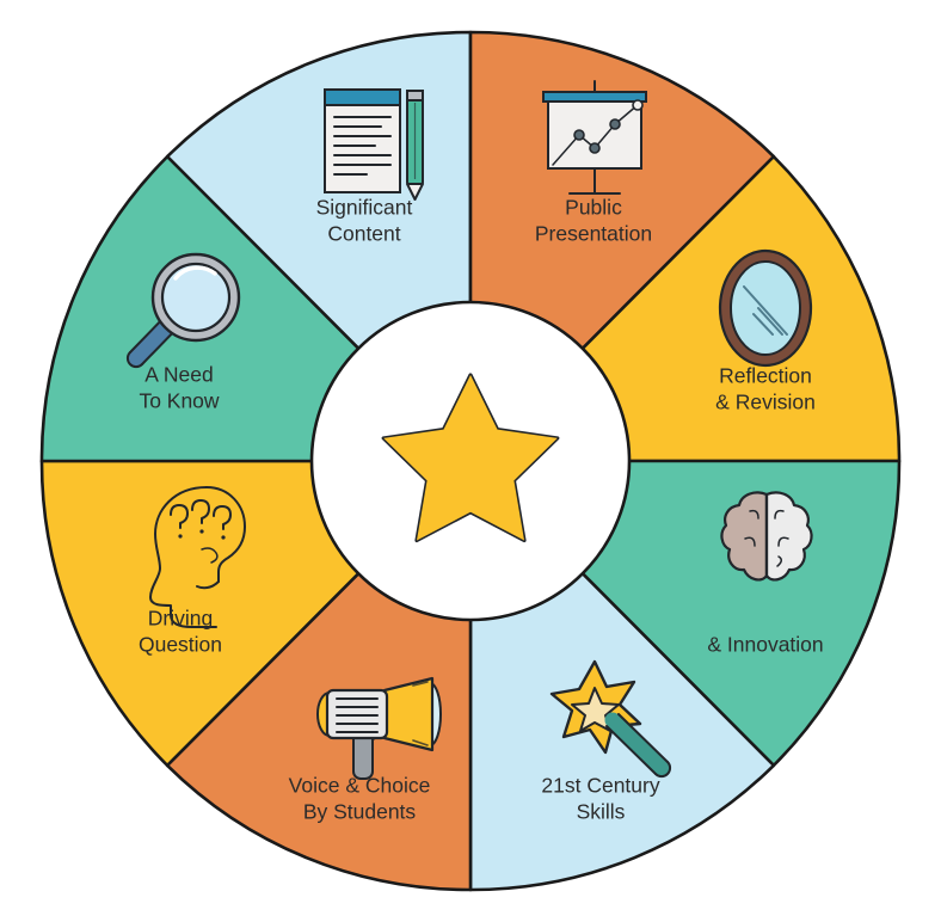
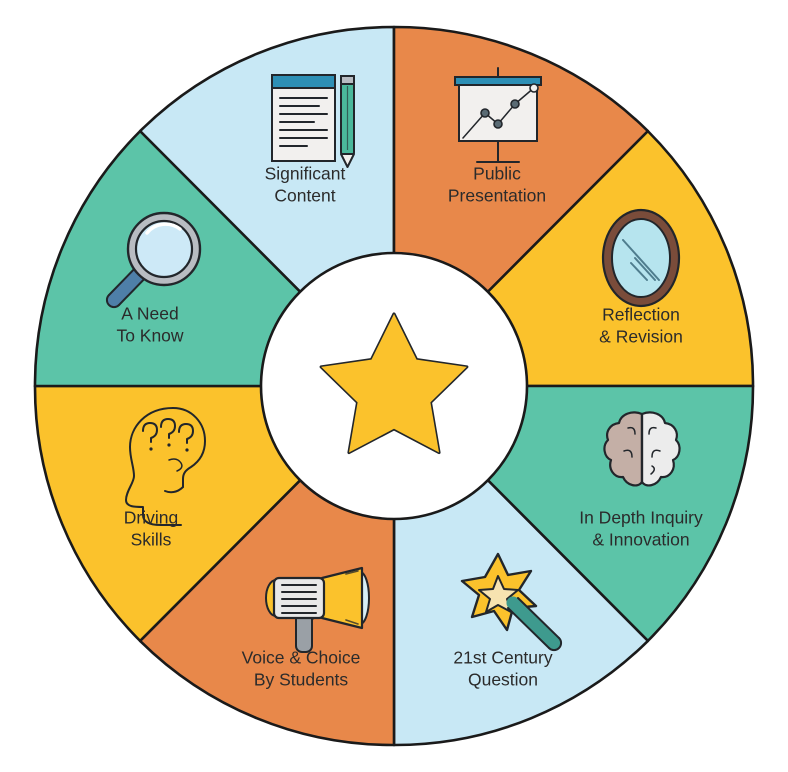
  Significant
  Content
  Public
  Presentation
  Reflection
  & Revision
+ In Depth Inquiry
  & Innovation
  21st Century
- Skills
+ Question
  Voice & Choice
  By Students
  Driving
- Question
+ Skills
  A Need
  To Know
